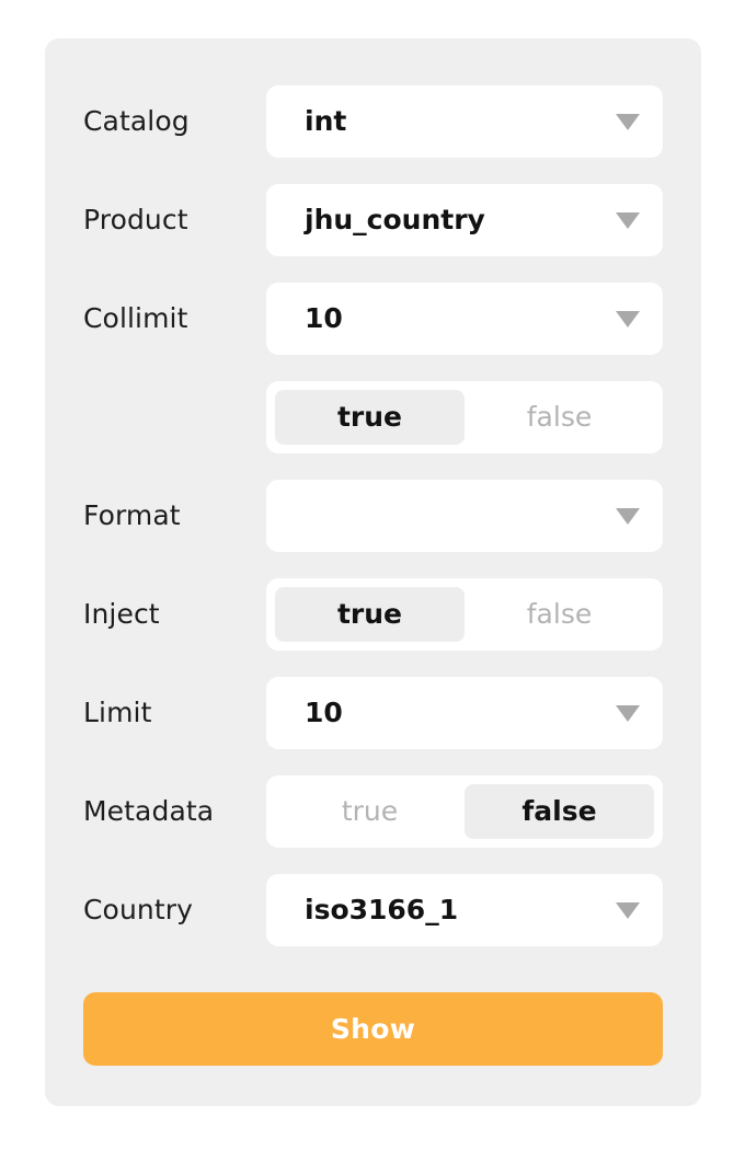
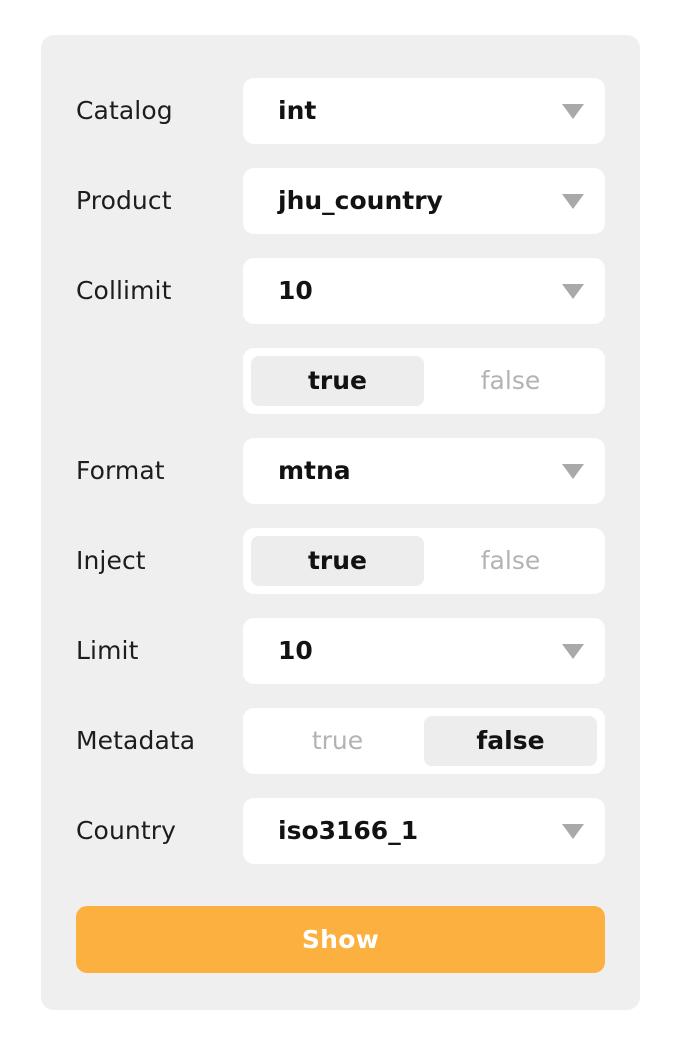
  Catalog
  int
  Product
  jhu_country
  Collimit
  10
  true
  false
  Format
+ mtna
  Inject
  true
  false
  Limit
  10
  Metadata
  true
  false
  Country
  iso3166_1
  Show
